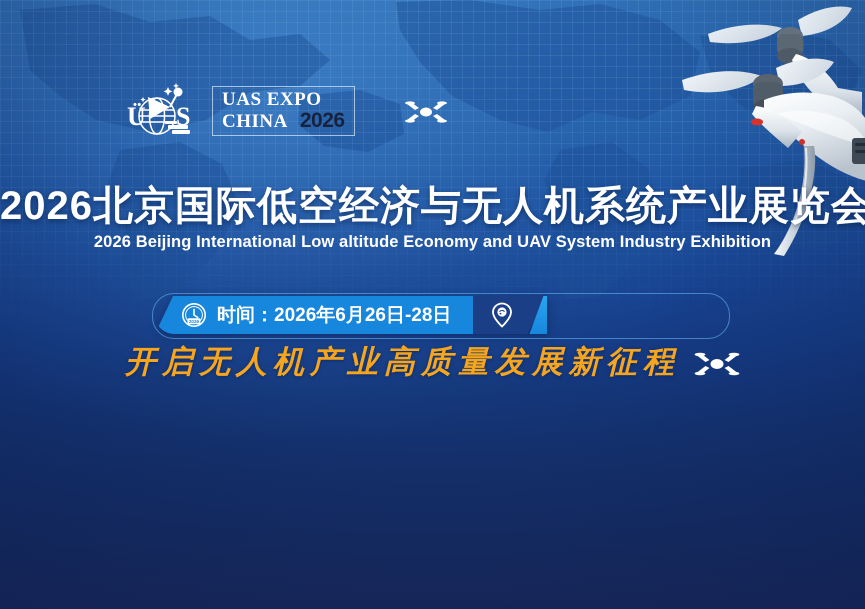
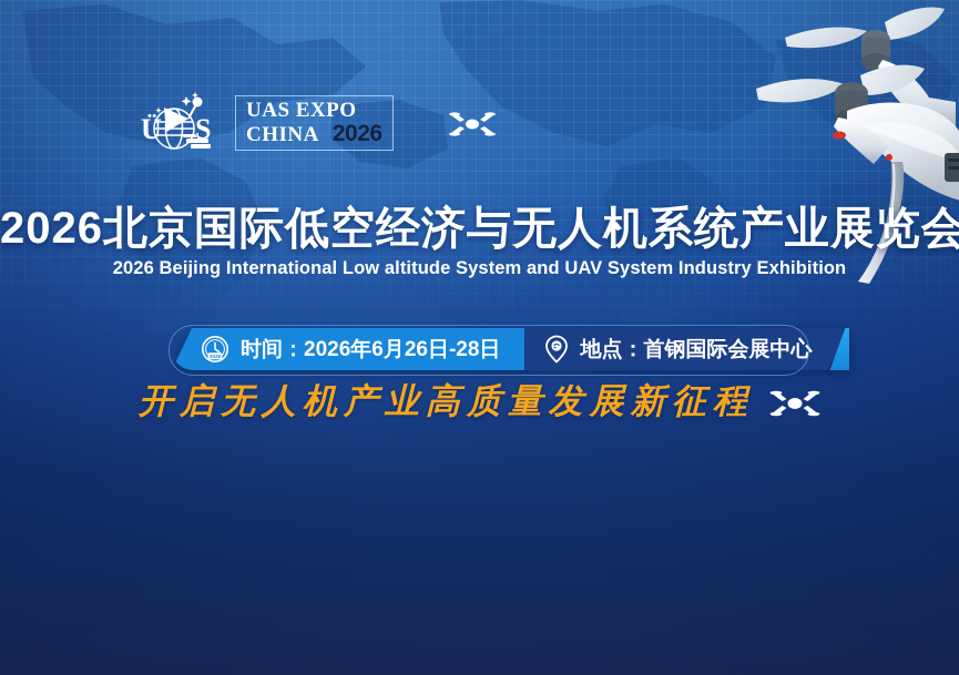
  Ü
  S
  UAS EXPO
  CHINA
  2026
  2026北京国际低空经济与无人机系统产业展览会
- 2026 Beijing International Low altitude Economy and UAV System Industry Exhibition
+ 2026 Beijing International Low altitude System and UAV System Industry Exhibition
  时间：2026年6月26日-28日
+ 地点：首钢国际会展中心
  开启无人机产业高质量发展新征程
